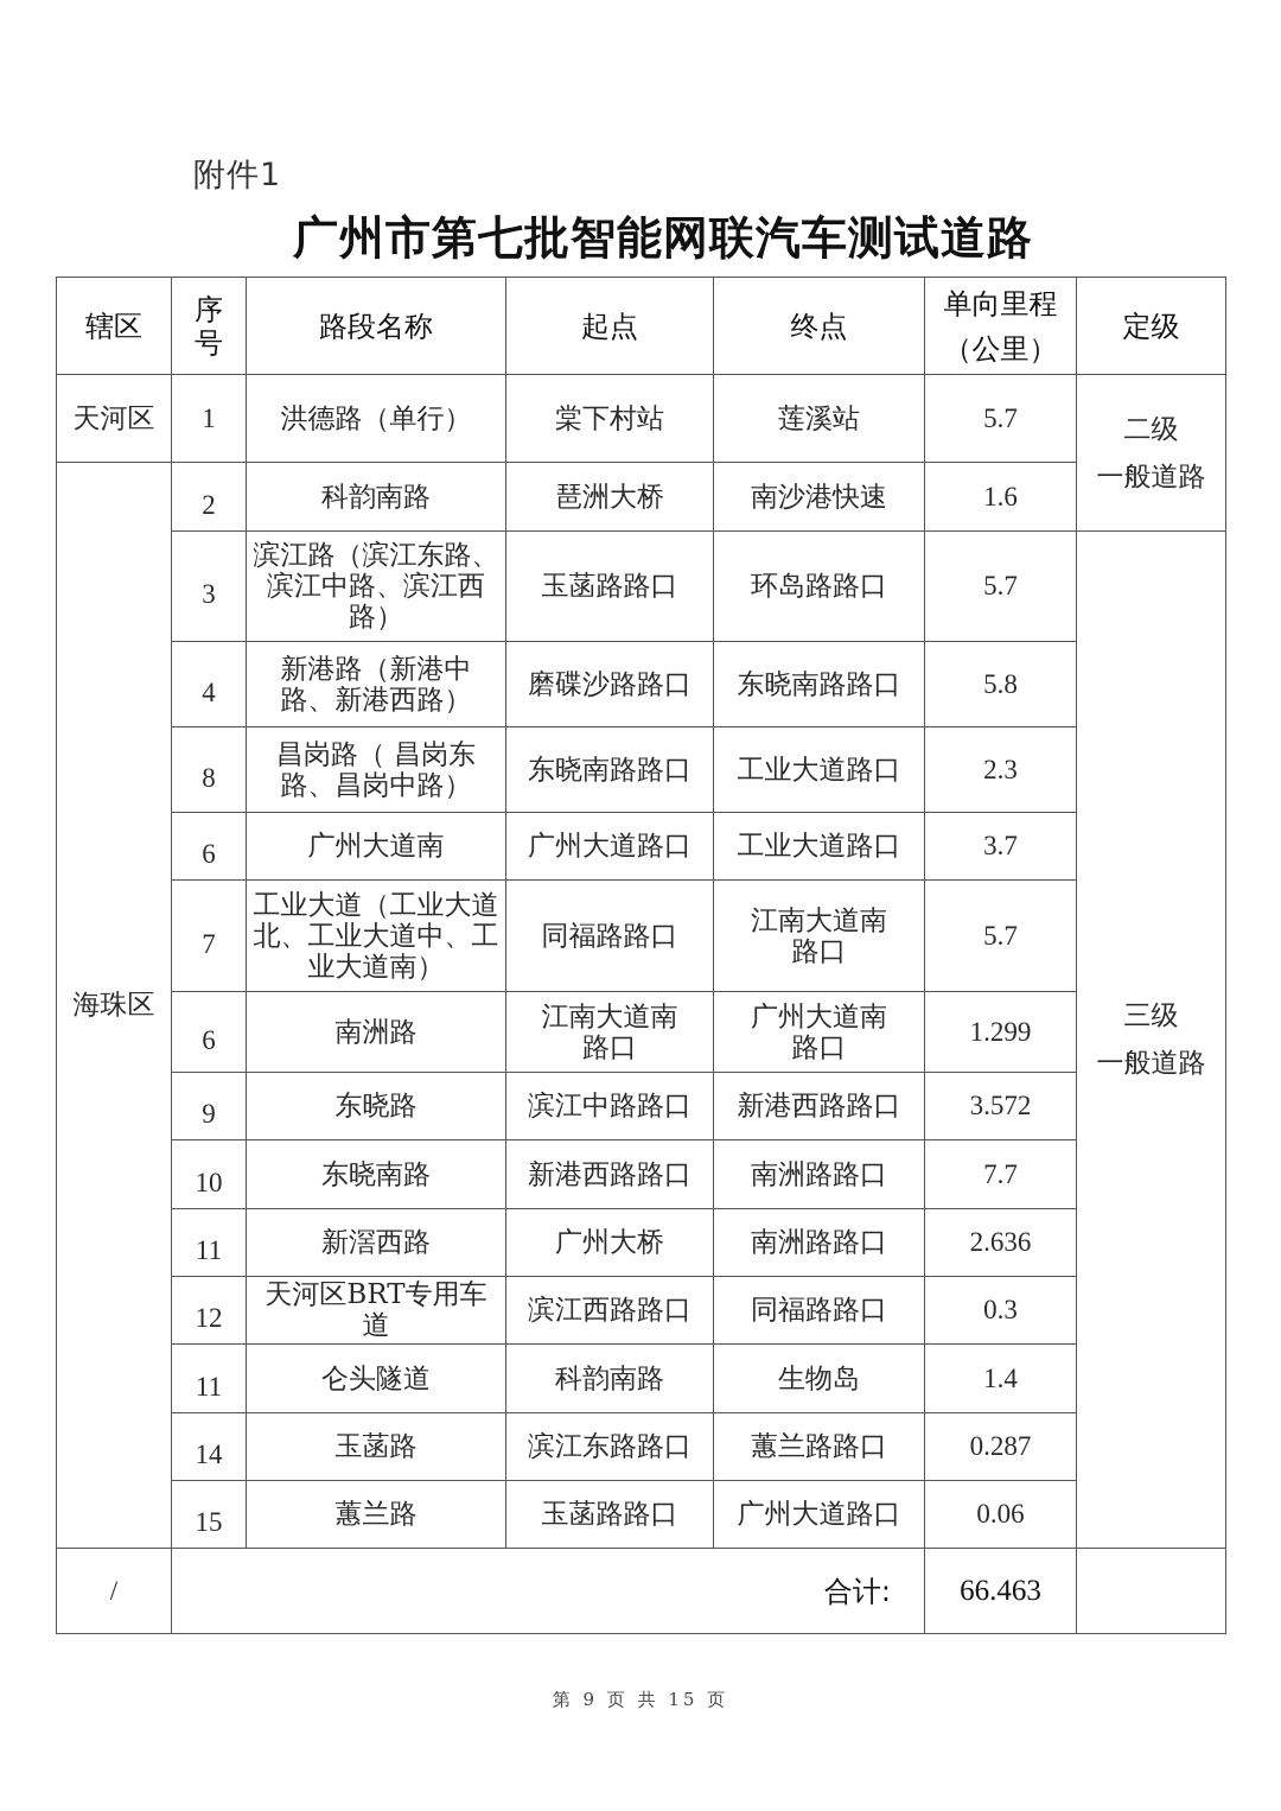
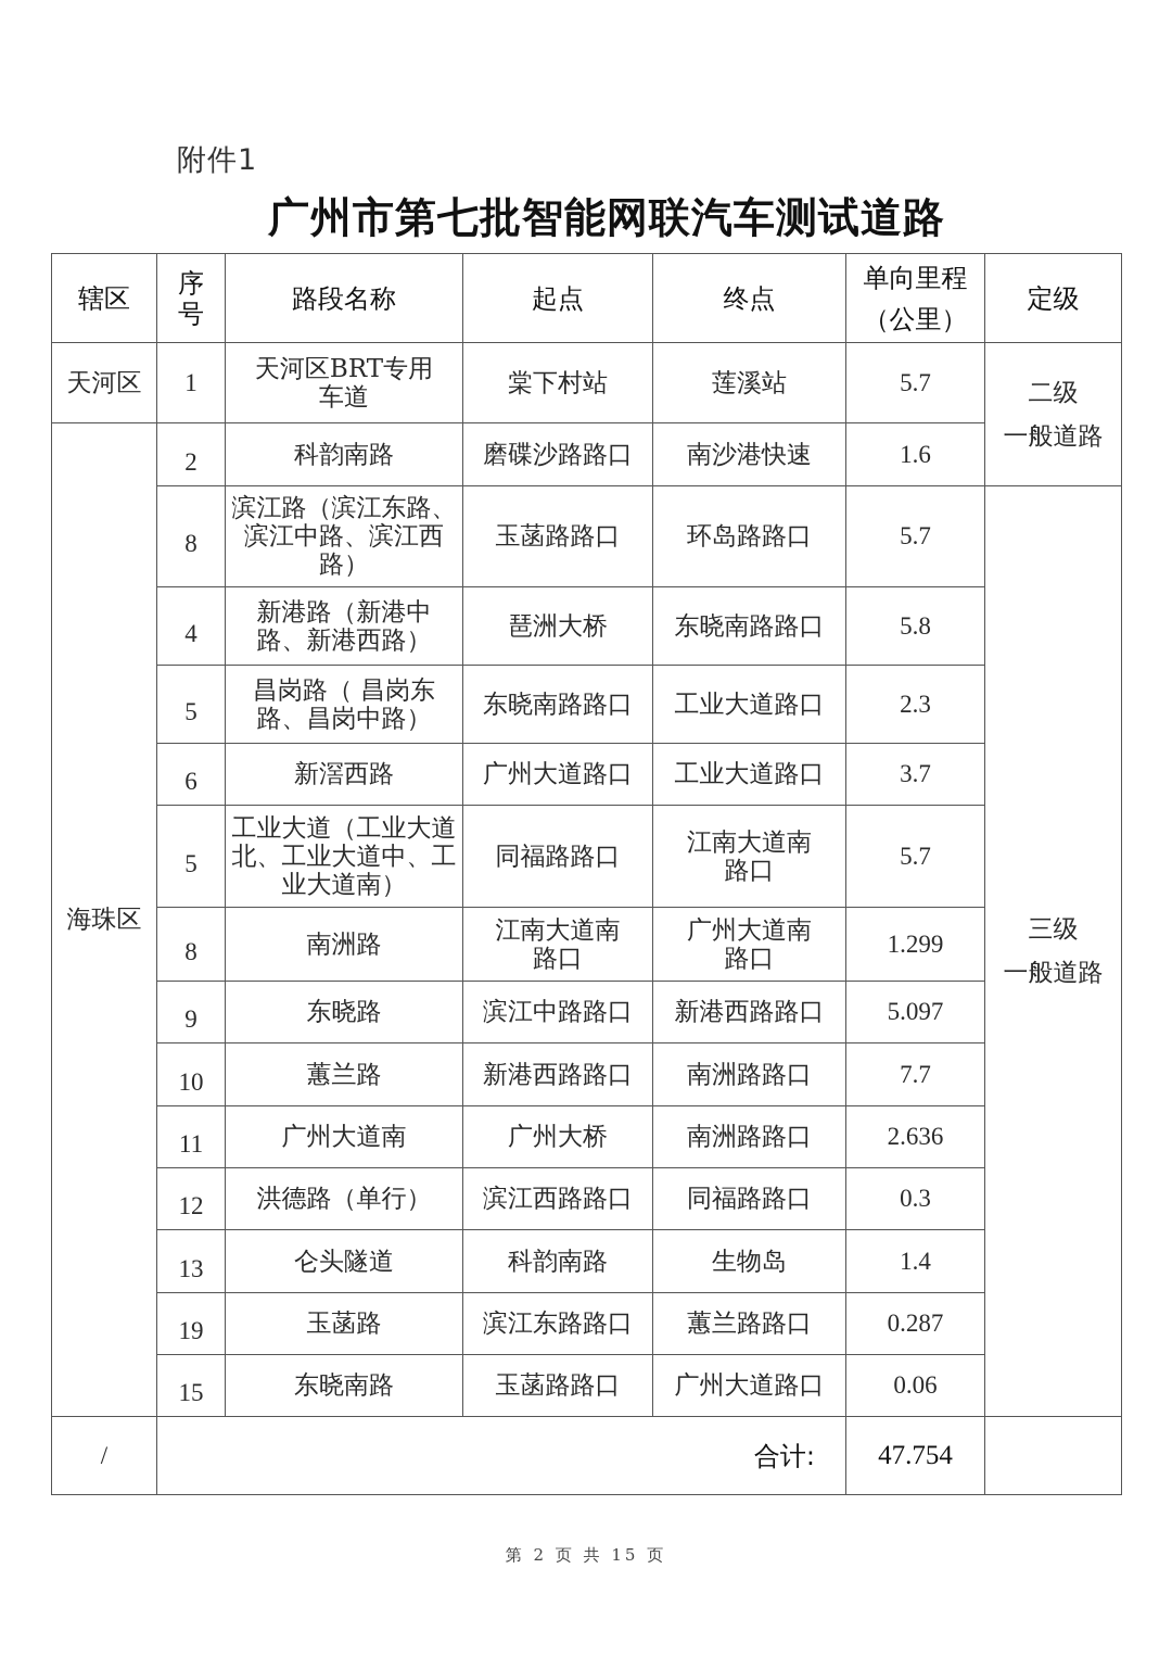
  附件1
  广州市第七批智能网联汽车测试道路
  辖区	序号	路段名称	起点	终点	单向里程 （公里）	定级
- 天河区	1	洪德路（单行）	棠下村站	莲溪站	5.7	二级一般道路
+ 天河区	1	天河区BRT专用车道	棠下村站	莲溪站	5.7	二级一般道路
- 海珠区	2	科韵南路	琶洲大桥	南沙港快速	1.6
+ 海珠区	2	科韵南路	磨碟沙路路口	南沙港快速	1.6
- 3	滨江路（滨江东路、滨江中路、滨江西路）	玉菡路路口	环岛路路口	5.7	三级一般道路
+ 8	滨江路（滨江东路、滨江中路、滨江西路）	玉菡路路口	环岛路路口	5.7	三级一般道路
- 4	新港路（新港中路、新港西路）	磨碟沙路路口	东晓南路路口	5.8
+ 4	新港路（新港中路、新港西路）	琶洲大桥	东晓南路路口	5.8
- 8	昌岗路（ 昌岗东路、昌岗中路）	东晓南路路口	工业大道路口	2.3
+ 5	昌岗路（ 昌岗东路、昌岗中路）	东晓南路路口	工业大道路口	2.3
- 6	广州大道南	广州大道路口	工业大道路口	3.7
+ 6	新滘西路	广州大道路口	工业大道路口	3.7
- 7	工业大道（工业大道北、工业大道中、工业大道南）	同福路路口	江南大道南路口	5.7
+ 5	工业大道（工业大道北、工业大道中、工业大道南）	同福路路口	江南大道南路口	5.7
- 6	南洲路	江南大道南路口	广州大道南路口	1.299
+ 8	南洲路	江南大道南路口	广州大道南路口	1.299
- 9	东晓路	滨江中路路口	新港西路路口	3.572
+ 9	东晓路	滨江中路路口	新港西路路口	5.097
- 10	东晓南路	新港西路路口	南洲路路口	7.7
+ 10	蕙兰路	新港西路路口	南洲路路口	7.7
- 11	新滘西路	广州大桥	南洲路路口	2.636
+ 11	广州大道南	广州大桥	南洲路路口	2.636
- 12	天河区BRT专用车道	滨江西路路口	同福路路口	0.3
+ 12	洪德路（单行）	滨江西路路口	同福路路口	0.3
- 11	仑头隧道	科韵南路	生物岛	1.4
+ 13	仑头隧道	科韵南路	生物岛	1.4
- 14	玉菡路	滨江东路路口	蕙兰路路口	0.287
+ 19	玉菡路	滨江东路路口	蕙兰路路口	0.287
- 15	蕙兰路	玉菡路路口	广州大道路口	0.06
+ 15	东晓南路	玉菡路路口	广州大道路口	0.06
- /	合计:	66.463
+ /	合计:	47.754
- 第 9 页 共 15 页
+ 第 2 页 共 15 页
